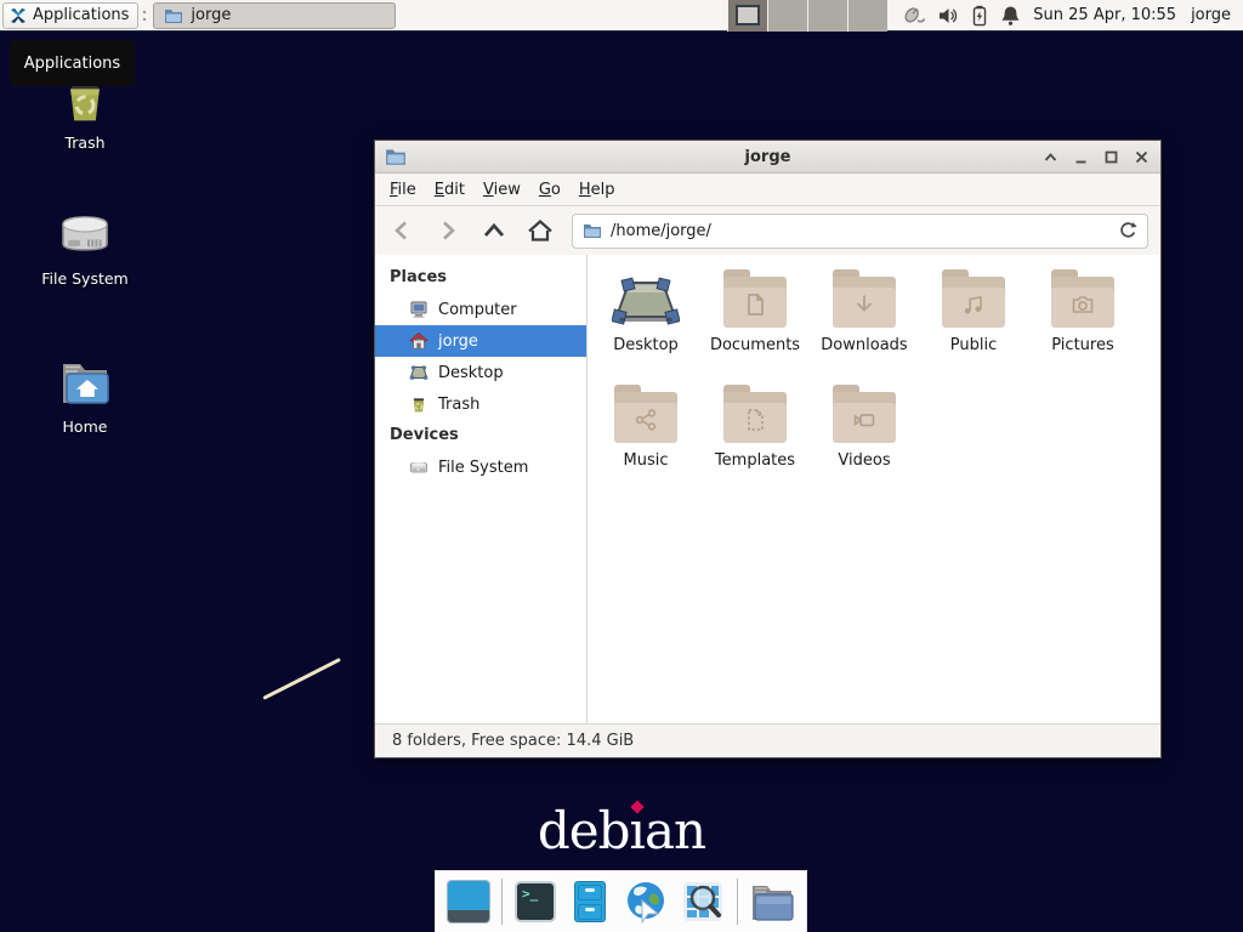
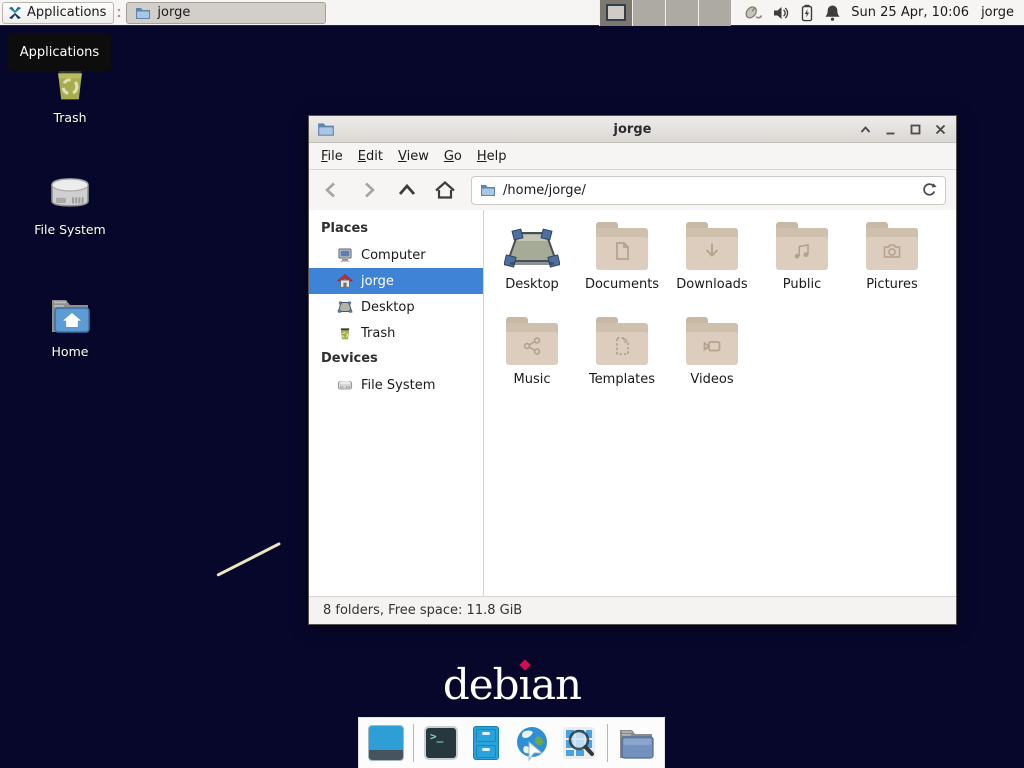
  Applications
  jorge
- Sun 25 Apr, 10:55
+ Sun 25 Apr, 10:06
  jorge
  Applications
  Trash
  File System
  Home
  debıan
  jorge
  File
  Edit
  View
  Go
  Help
  /home/jorge/
  Places
  Computer
  jorge
  Desktop
  Trash
  Devices
  File System
  Desktop
  Documents
  Downloads
  Public
  Pictures
  Music
  Templates
  Videos
- 8 folders, Free space: 14.4 GiB
+ 8 folders, Free space: 11.8 GiB
  >_
